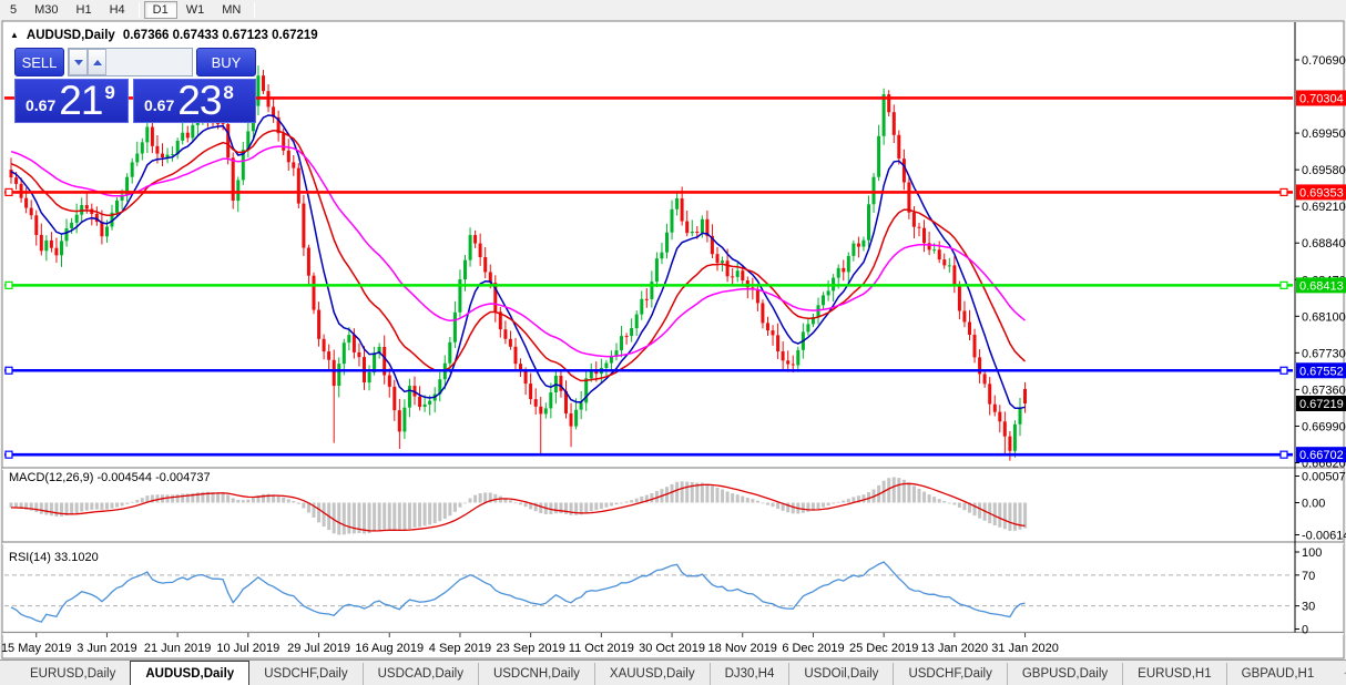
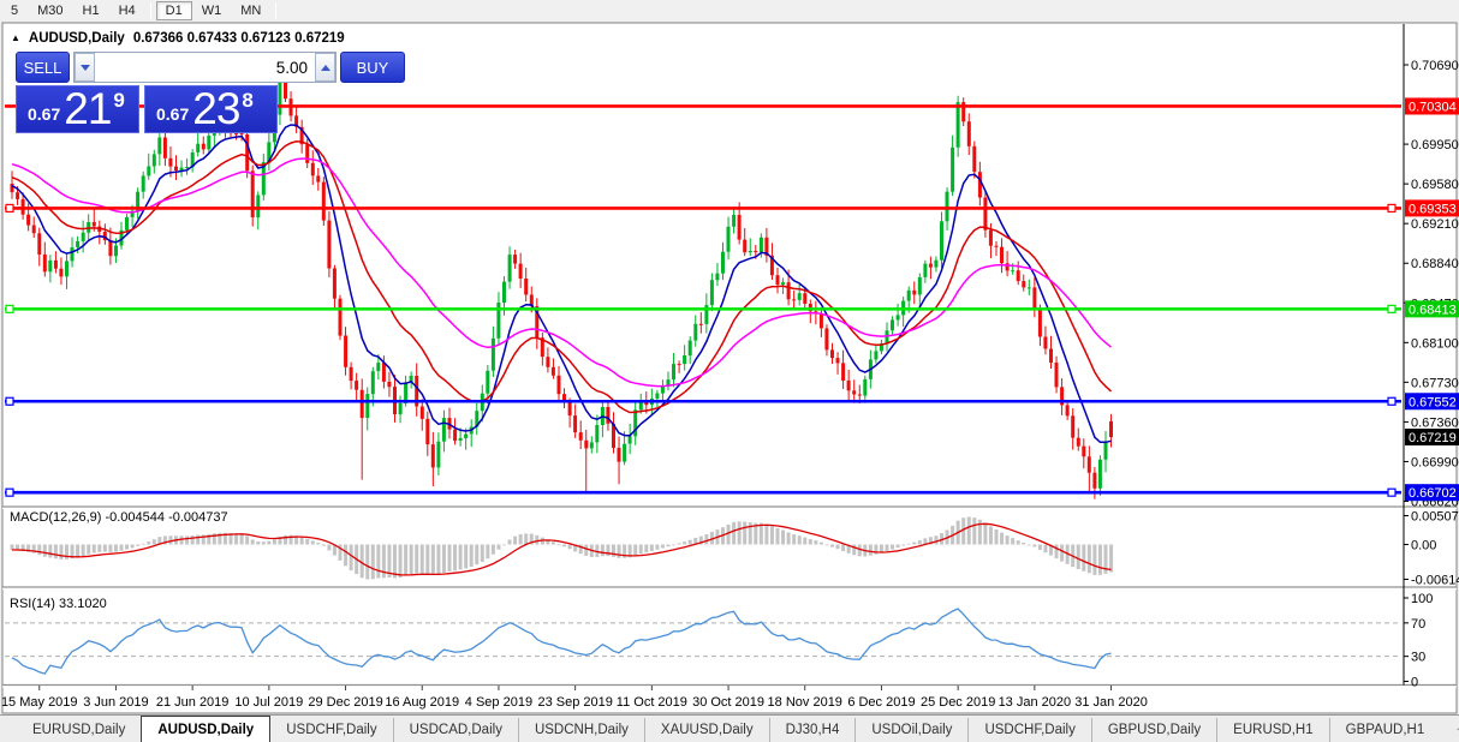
  0.70690
  0.69950
  0.69580
  0.69210
  0.68840
  0.68100
  0.67730
  0.67360
  0.66990
  0.66620
  0.70304
  0.69353
  0.68413
  0.67552
  0.66702
  0.67219
  0.00507
  0.00
  -0.0061
  100
  70
  30
  0
  15 May 2019
  3 Jun 2019
  21 Jun 2019
  10 Jul 2019
- 29 Jul 2019
+ 29 Dec 2019
  16 Aug 2019
  4 Sep 2019
  23 Sep 2019
  11 Oct 2019
  30 Oct 2019
  18 Nov 2019
  6 Dec 2019
  25 Dec 2019
  13 Jan 2020
  31 Jan 2020
  5
  M30
  H1
  H4
  D1
  W1
  MN
  ▲
  AUDUSD,Daily
  0.67366 0.67433 0.67123 0.67219
  SELL
+ 5.00
  BUY
  0.67
  21
  9
  0.67
  23
  8
  MACD(12,26,9) -0.004544 -0.004737
  RSI(14) 33.1020
  EURUSD,Daily
  AUDUSD,Daily
  USDCHF,Daily
  USDCAD,Daily
  USDCNH,Daily
  XAUUSD,Daily
  DJ30,H4
  USDOil,Daily
  USDCHF,Daily
  GBPUSD,Daily
  EURUSD,H1
  GBPAUD,H1
